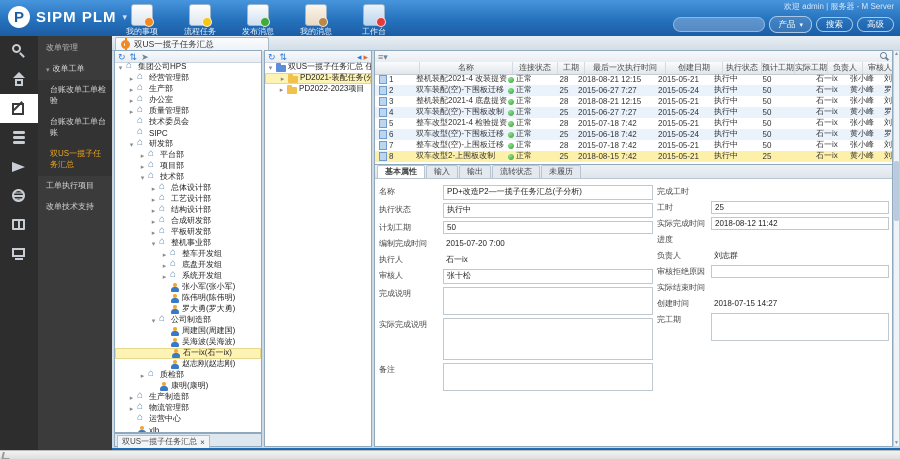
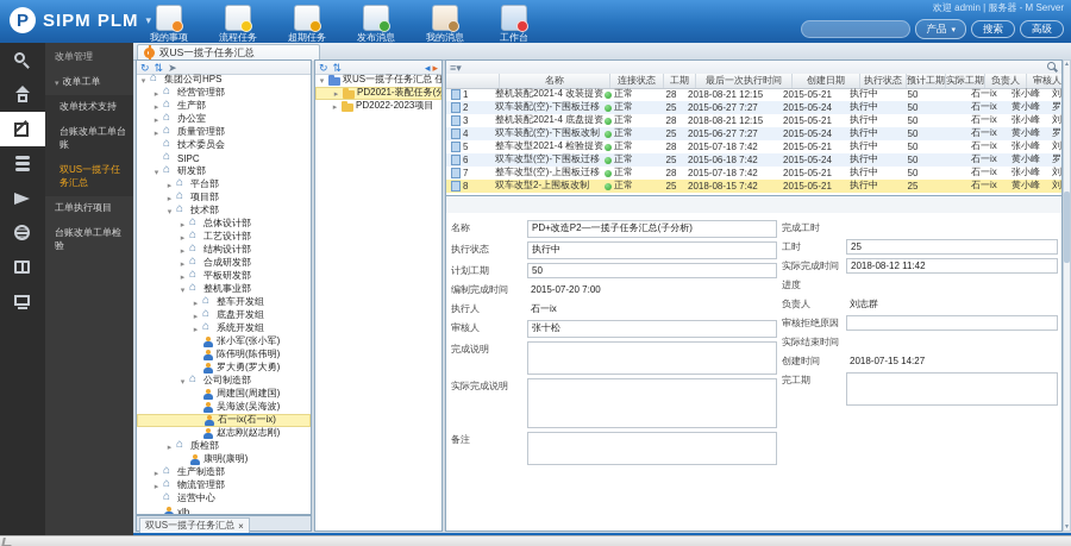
  P
  SIPM PLM
  ▾
  我的事项
  流程任务
+ 超期任务
  发布消息
  我的消息
  工作台
  欢迎 admin | 服务器 - M Server
  产品
  搜索
  高级
  改单管理
  改单工单
- 台账改单工单检验
+ 改单技术支持
  台账改单工单台账
  双US一揽子任务汇总
  工单执行项目
- 改单技术支持
+ 台账改单工单检验
  双US一揽子任务汇总
  ↻
  ⇅
  ➤
  集团公司HPS
  经营管理部
  生产部
  办公室
  质量管理部
  技术委员会
  SIPC
  研发部
  平台部
  项目部
  技术部
  总体设计部
  工艺设计部
  结构设计部
  合成研发部
  平板研发部
  整机事业部
  整车开发组
  底盘开发组
  系统开发组
  张小军(张小军)
  陈伟明(陈伟明)
  罗大勇(罗大勇)
  公司制造部
  周建国(周建国)
  吴海波(吴海波)
  石一ix(石一ix)
  赵志刚(赵志刚)
  质检部
  康明(康明)
  生产制造部
  物流管理部
  运营中心
  xlb
  双US一揽子任务汇总
  ×
  ↻
  ⇅
  ◂
  ▸
  双US一揽子任务汇总 任
  PD2021-装配任务(分
  PD2022-2023项目
  ≡▾
  名称
  连接状态
  工期
  最后一次执行时间
  创建日期
  执行状态
  预计工期
  实际工期
  负责人
  审核人
  1
  整机装配2021-4 改装提资
  正常
  28
  2018-08-21 12:15
  2015-05-21
  执行中
  50
  石一ix
  张小峰
  2
  双车装配(空)-下围板迁移
  正常
  25
  2015-06-27 7:27
  2015-05-24
  执行中
  50
  石一ix
  黄小峰
  3
  整机装配2021-4 底盘提资
  正常
  28
  2018-08-21 12:15
  2015-05-21
  执行中
  50
  石一ix
  张小峰
  4
  双车装配(空)-下围板改制
  正常
  25
  2015-06-27 7:27
  2015-05-24
  执行中
  50
  石一ix
  黄小峰
  5
  整车改型2021-4 检验提资
  正常
  28
  2015-07-18 7:42
  2015-05-21
  执行中
  50
  石一ix
  张小峰
  6
  双车改型(空)-下围板迁移
  正常
  25
  2015-06-18 7:42
  2015-05-24
  执行中
  50
  石一ix
  黄小峰
  7
  整车改型(空)-上围板迁移
  正常
  28
  2015-07-18 7:42
  2015-05-21
  执行中
  50
  石一ix
  张小峰
  8
  双车改型2-上围板改制
  正常
  25
  2018-08-15 7:42
  2015-05-21
  执行中
  25
  石一ix
  黄小峰
- 基本属性
- 输入
- 输出
- 流转状态
- 未履历
  名称
  PD+改造P2—一揽子任务汇总(子分析)
  执行状态
  执行中
  计划工期
  50
  编制完成时间
  2015-07-20 7:00
  执行人
  石一ix
  审核人
  张十松
  完成说明
  实际完成说明
  备注
  完成工时
  工时
  25
  实际完成时间
  2018-08-12 11:42
  进度
  负责人
  刘志群
  审核拒绝原因
  实际结束时间
  创建时间
  2018-07-15 14:27
  完工期
